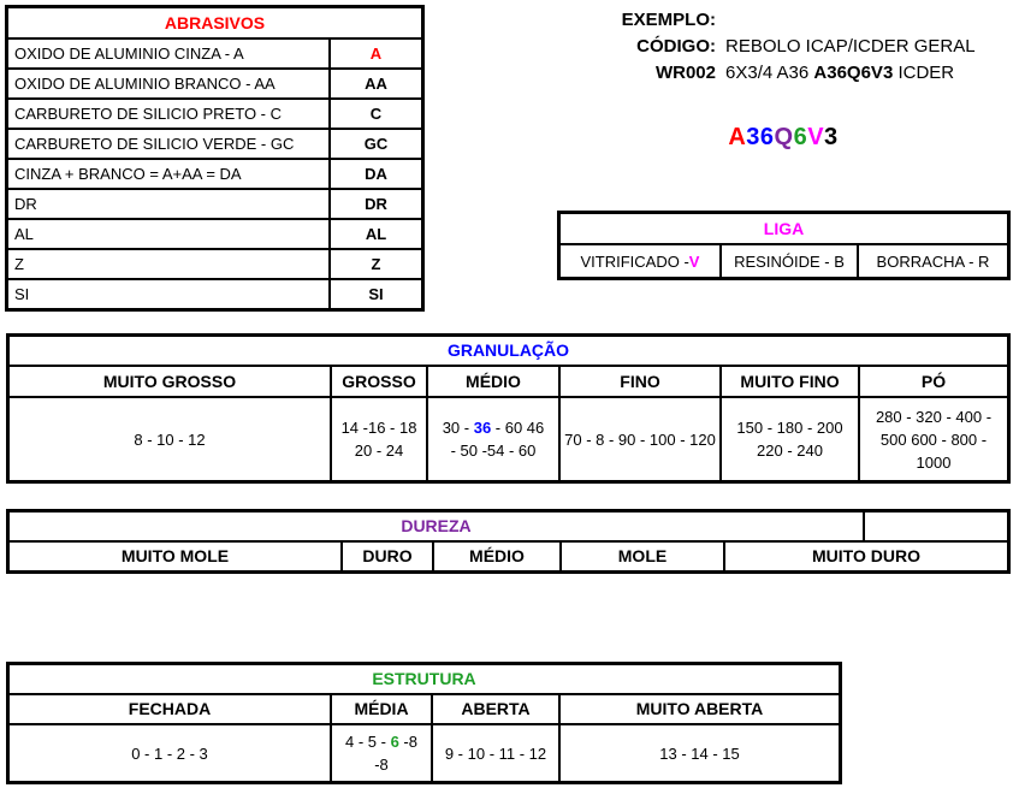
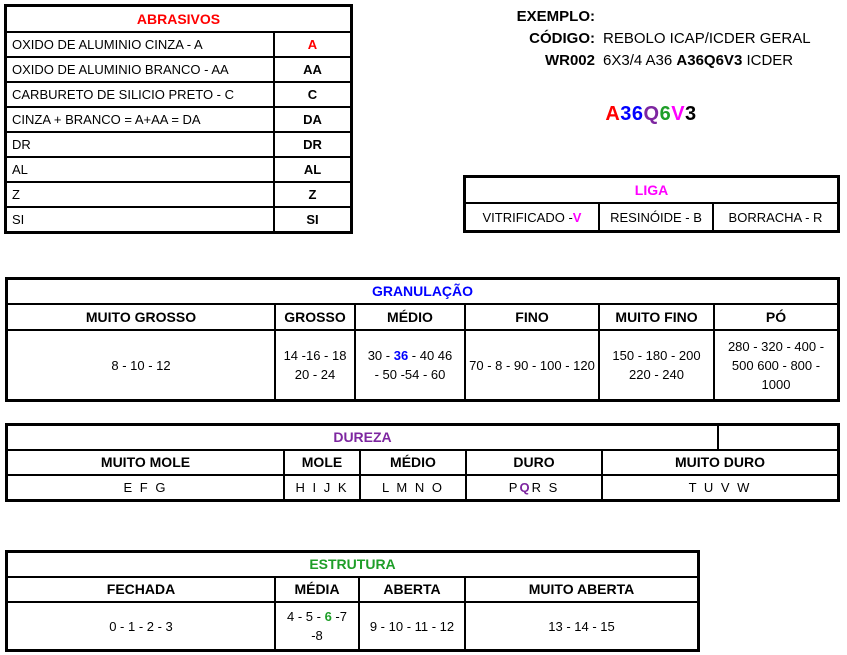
  ABRASIVOS
  OXIDO DE ALUMINIO CINZA - A
  A
  OXIDO DE ALUMINIO BRANCO - AA
  AA
  CARBURETO DE SILICIO PRETO - C
  C
- CARBURETO DE SILICIO VERDE - GC
- GC
  CINZA + BRANCO = A+AA = DA
  DA
  DR
  DR
  AL
  AL
  Z
  Z
  SI
  SI
  EXEMPLO:
  CÓDIGO:
  REBOLO ICAP/ICDER GERAL
  WR002
  6X3/4 A36 A36Q6V3 ICDER
  A36Q6V3
  LIGA
  VITRIFICADO -
  V
  RESINÓIDE - B
  BORRACHA - R
  GRANULAÇÃO
  MUITO GROSSO
  GROSSO
  MÉDIO
  FINO
  MUITO FINO
  PÓ
  8 - 10 - 12
  14 -16 - 18
  20 - 24
- 30 - 36 - 60 46
+ 30 - 36 - 40 46
  - 50 -54 - 60
  70 - 8 - 90 - 100 - 120
  150 - 180 - 200 220 - 240
  280 - 320 - 400 - 500 600 - 800 - 1000
  DUREZA
  MUITO MOLE
- DURO
+ MOLE
  MÉDIO
- MOLE
+ DURO
  MUITO DURO
+ E F G
+ H I J K
+ L M N O
+ P
+ Q
+ R S
+ T U V W
  ESTRUTURA
  FECHADA
  MÉDIA
  ABERTA
  MUITO ABERTA
  0 - 1 - 2 - 3
- 4 - 5 - 6 -8
+ 4 - 5 - 6 -7
  -8
  9 - 10 - 11 - 12
  13 - 14 - 15
